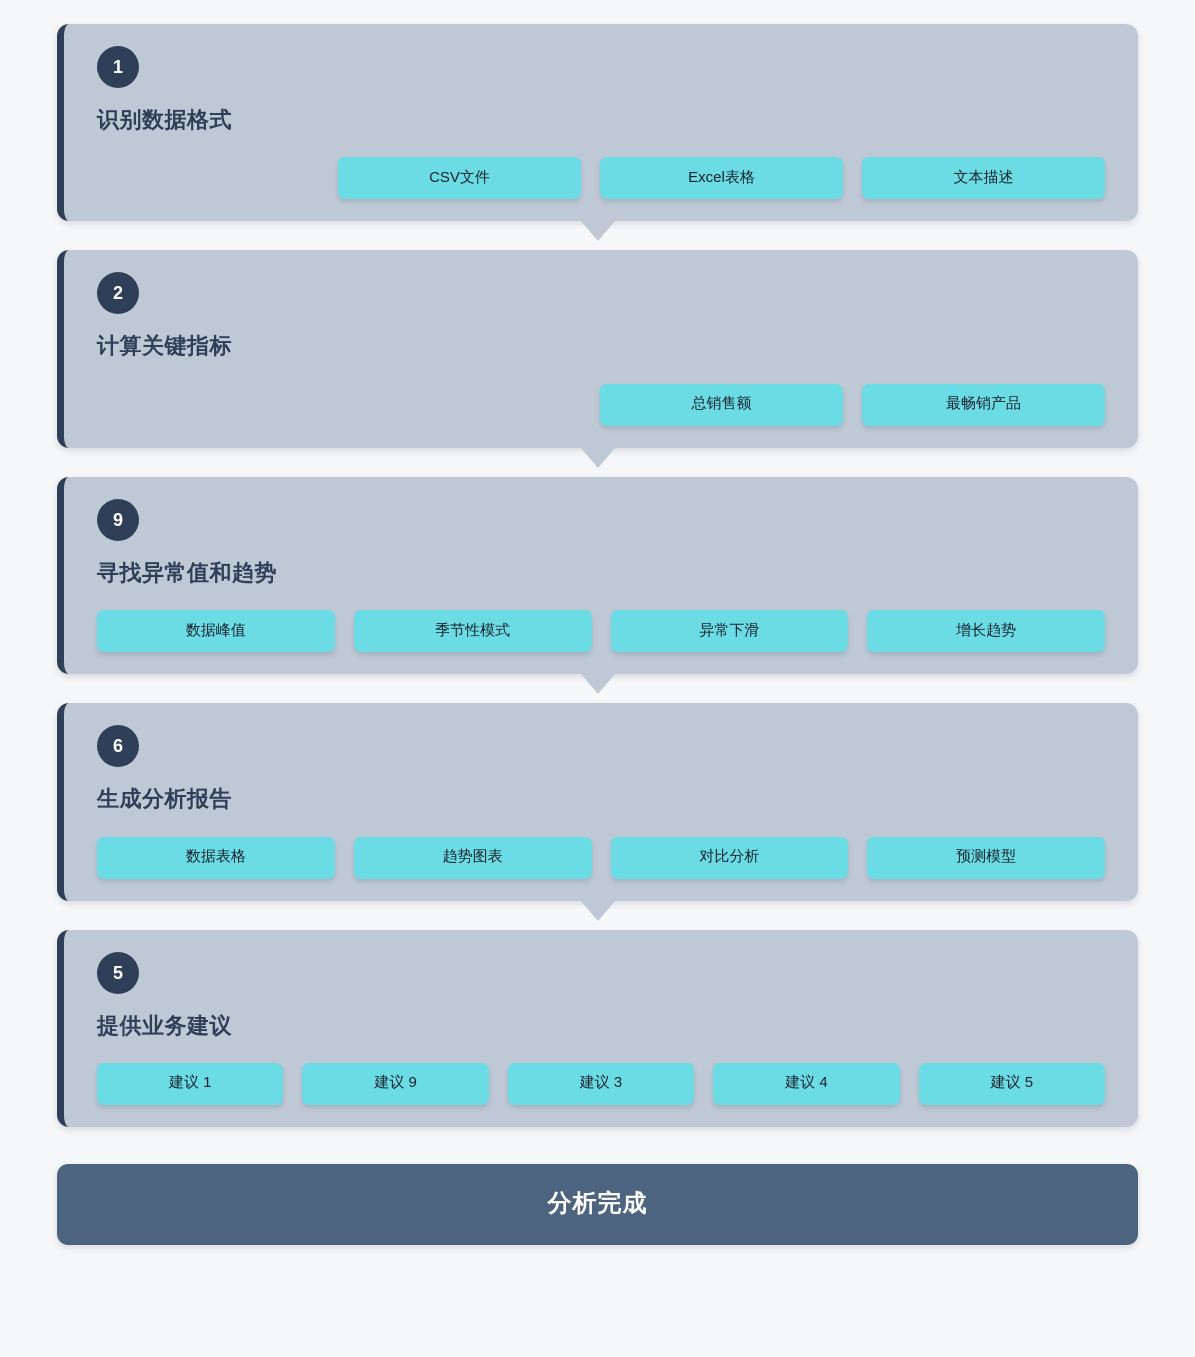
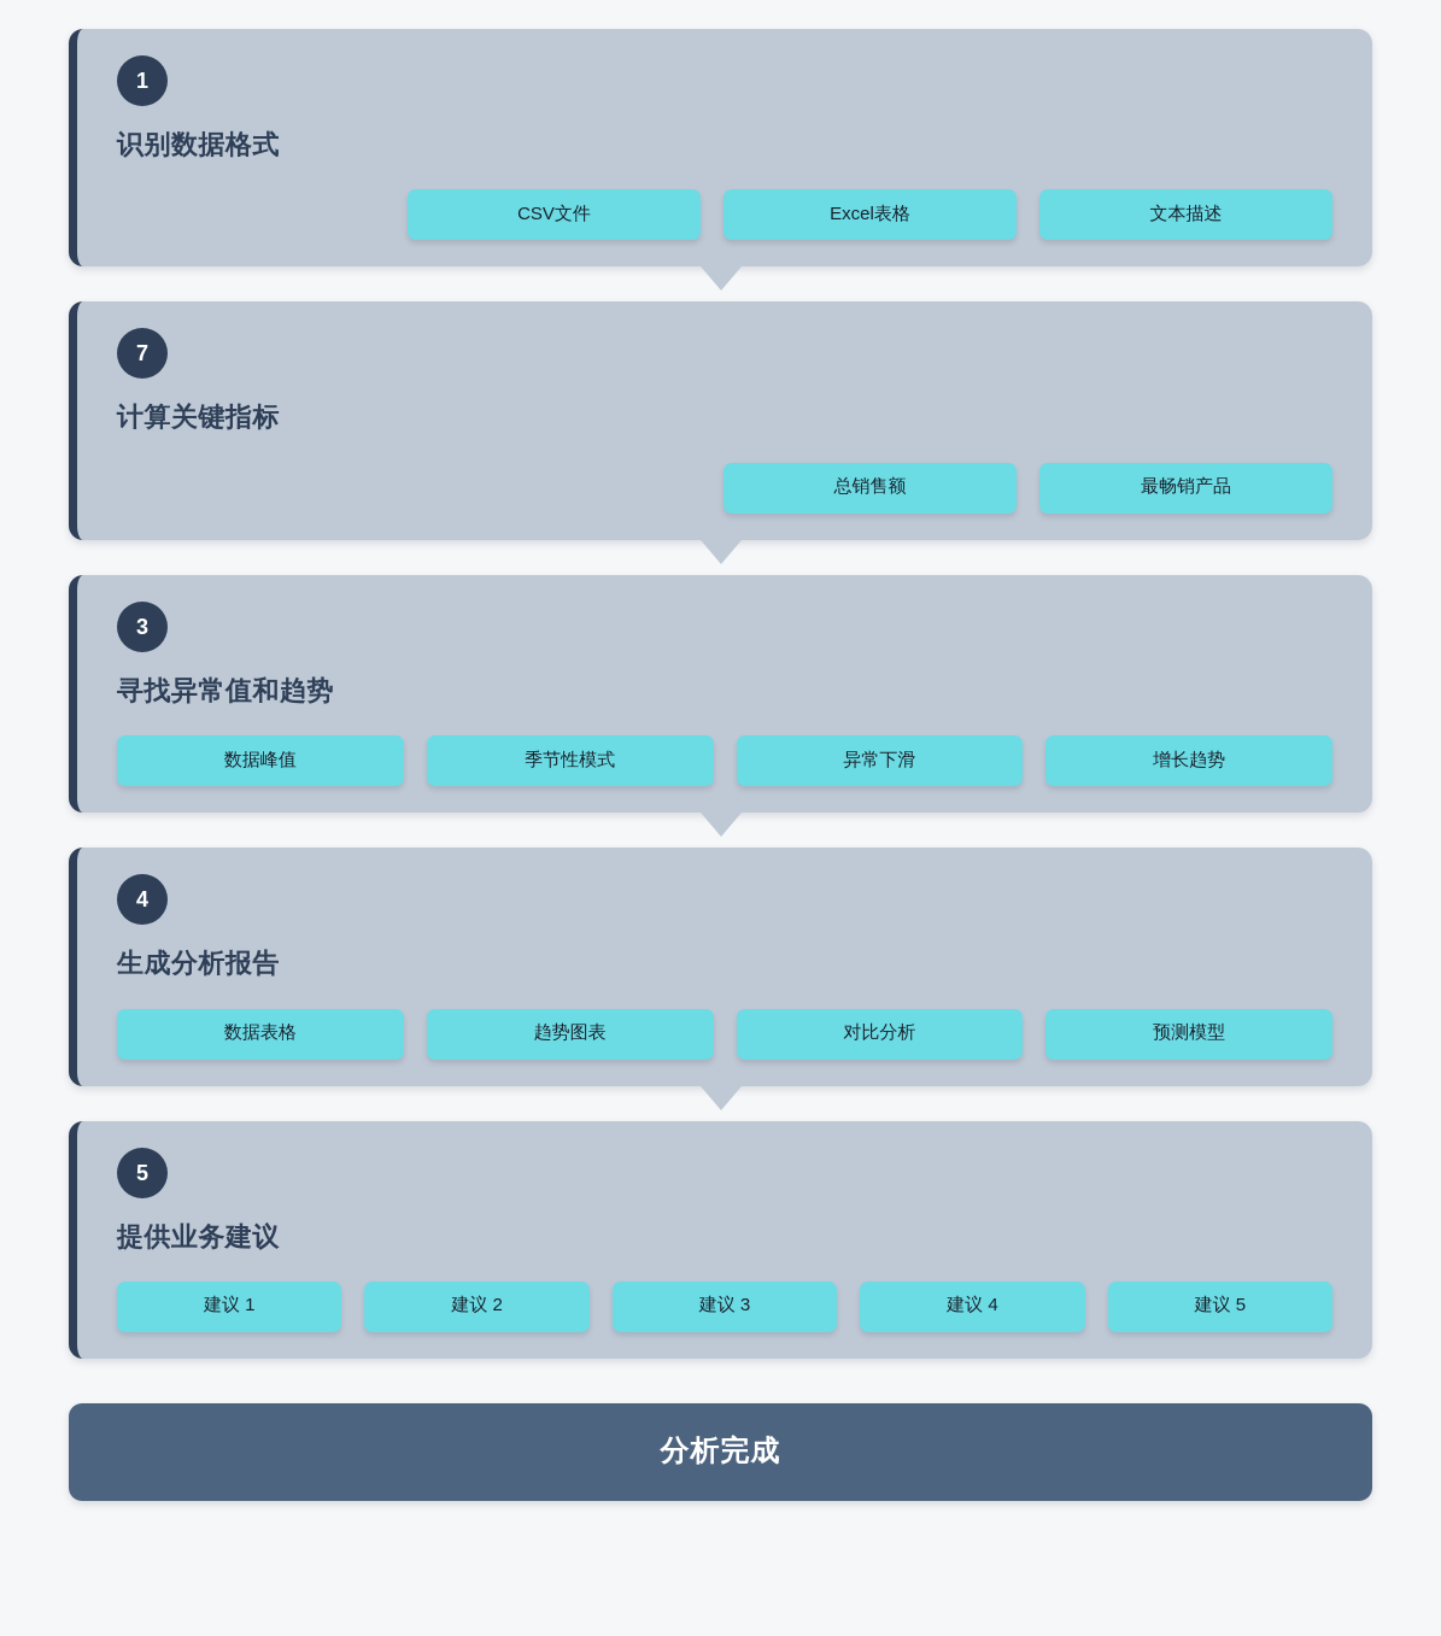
  1
  识别数据格式
  CSV文件
  Excel表格
  文本描述
- 2
+ 7
  计算关键指标
  总销售额
  最畅销产品
- 9
+ 3
  寻找异常值和趋势
  数据峰值
  季节性模式
  异常下滑
  增长趋势
- 6
+ 4
  生成分析报告
  数据表格
  趋势图表
  对比分析
  预测模型
  5
  提供业务建议
  建议 1
- 建议 9
+ 建议 2
  建议 3
  建议 4
  建议 5
  分析完成
